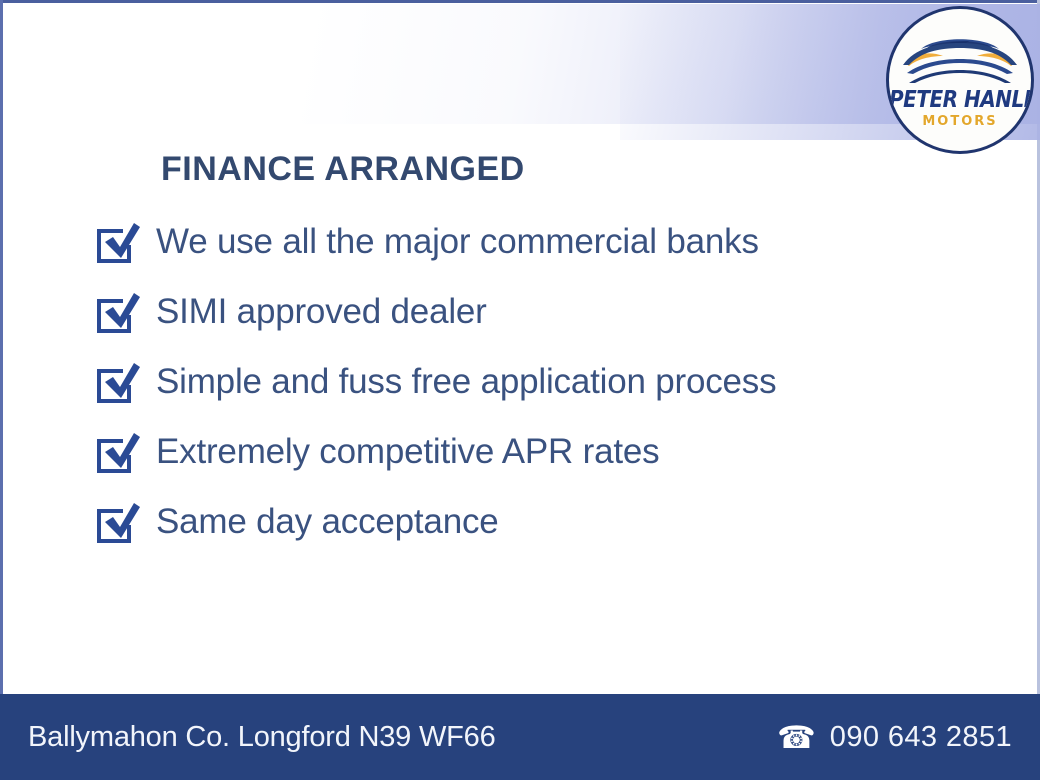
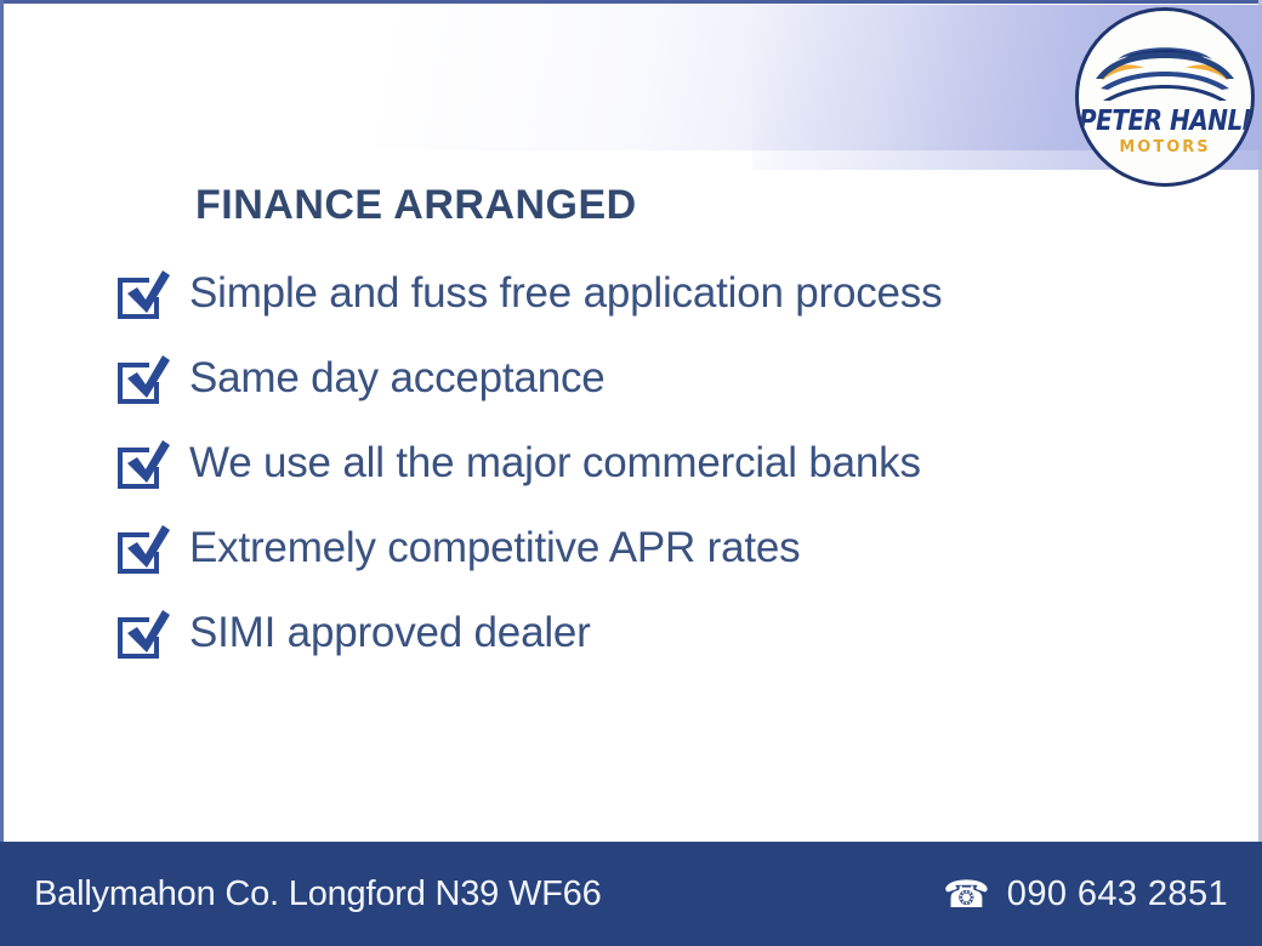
  PETER HANLE
  MOTORS
  FINANCE ARRANGED
- We use all the major commercial banks
+ Simple and fuss free application process
- SIMI approved dealer
+ Same day acceptance
- Simple and fuss free application process
+ We use all the major commercial banks
  Extremely competitive APR rates
- Same day acceptance
+ SIMI approved dealer
  Ballymahon Co. Longford N39 WF66
  ☎
  090 643 2851
